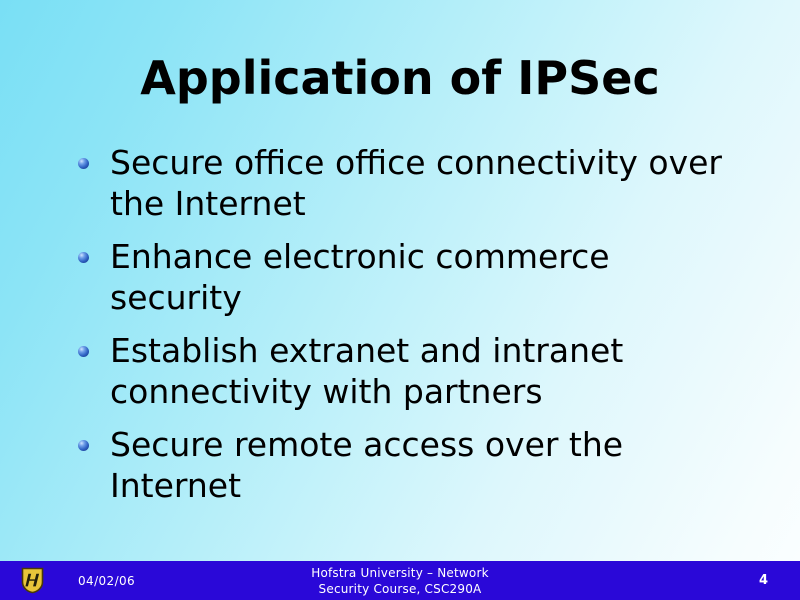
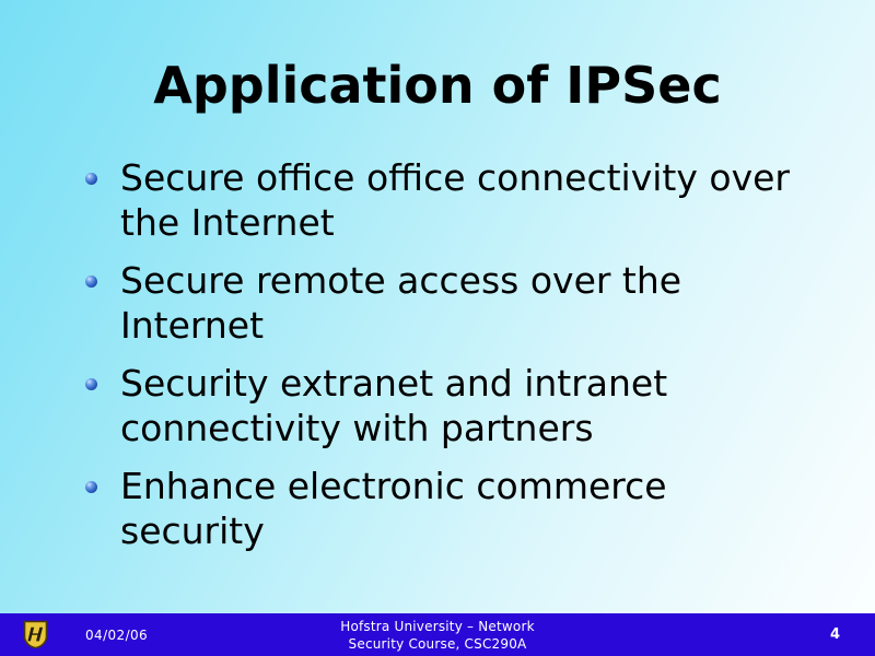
  Application of IPSec
  Secure office office connectivity over the Internet
- Enhance electronic commerce security
+ Secure remote access over the Internet
- Establish extranet and intranet connectivity with partners
+ Security extranet and intranet connectivity with partners
- Secure remote access over the Internet
+ Enhance electronic commerce security
  04/02/06
  Hofstra University – Network
  Security Course, CSC290A
  4
